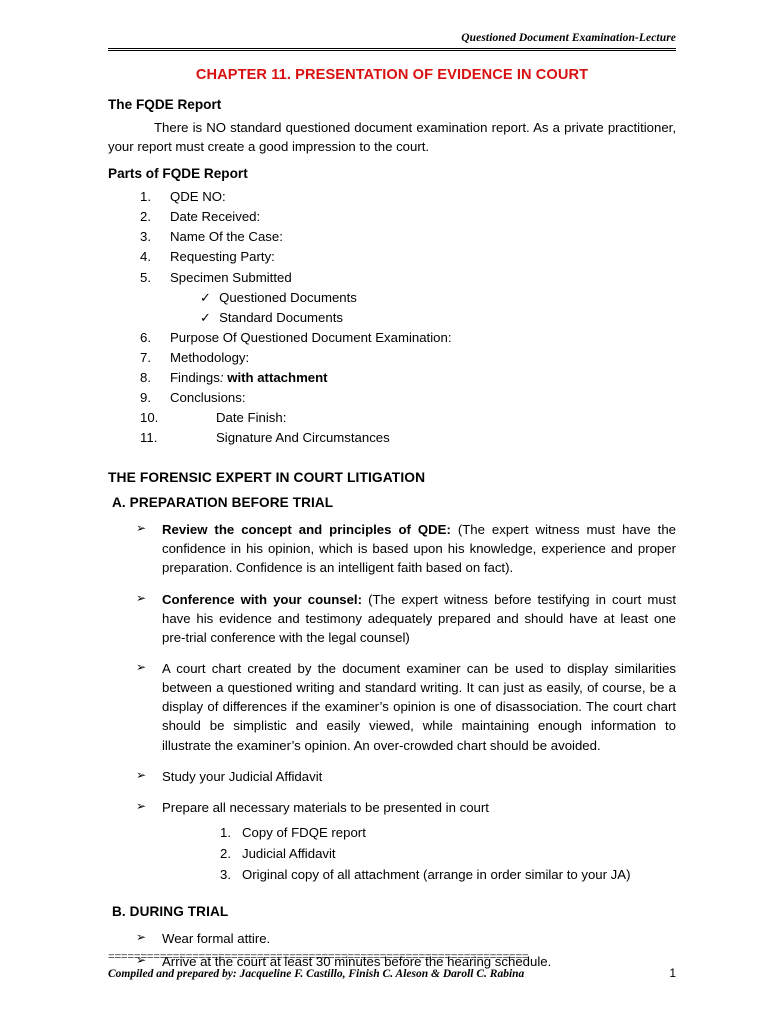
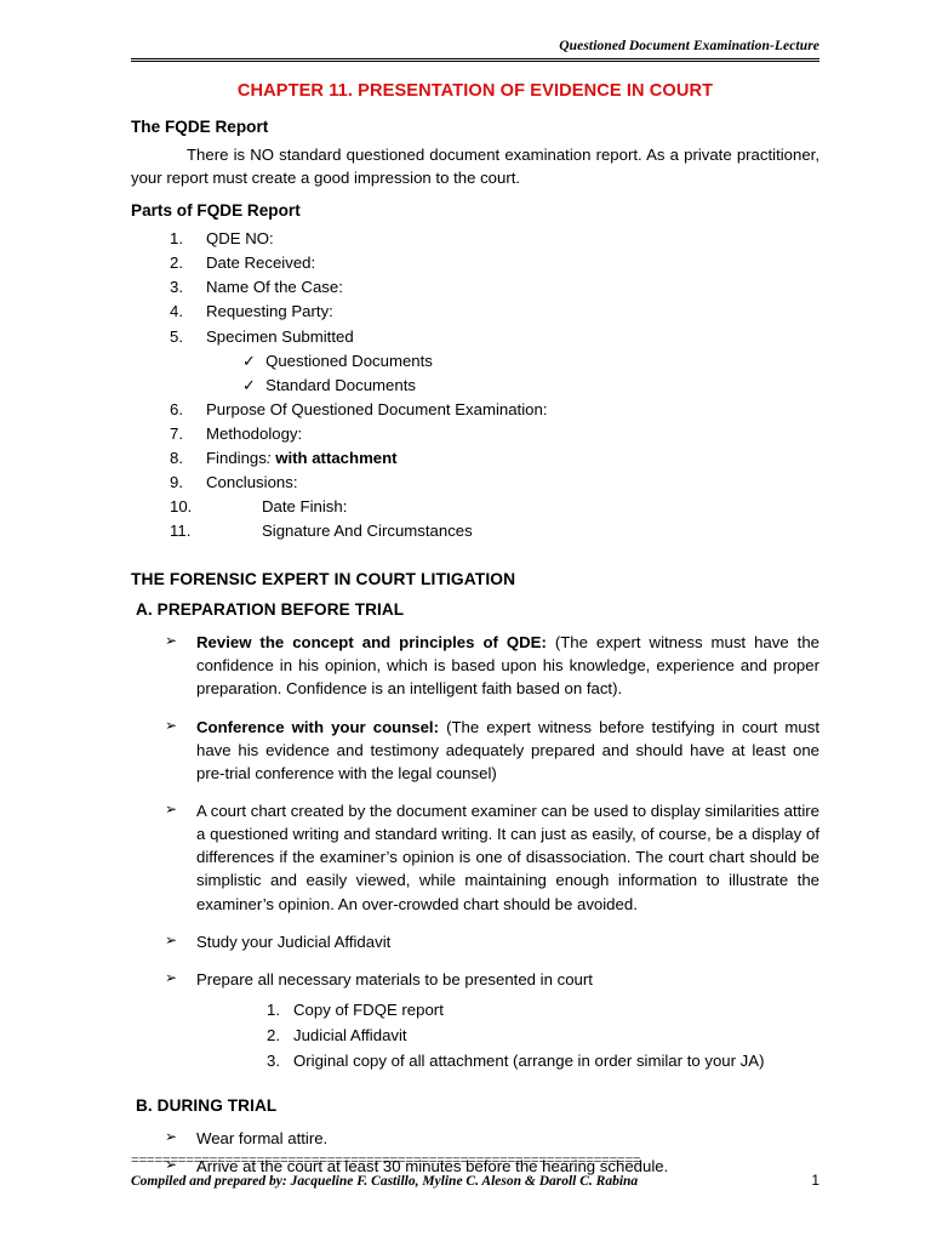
  Questioned Document Examination-Lecture
  CHAPTER 11. PRESENTATION OF EVIDENCE IN COURT
  The FQDE Report
  There is NO standard questioned document examination report. As a private practitioner, your report must create a good impression to the court.
  Parts of FQDE Report
  1.
  QDE NO:
  2.
  Date Received:
  3.
  Name Of the Case:
  4.
  Requesting Party:
  5.
  Specimen Submitted
  Questioned Documents
  Standard Documents
  6.
  Purpose Of Questioned Document Examination:
  7.
  Methodology:
  8.
  Findings: with attachment
  9.
  Conclusions:
  10.
  Date Finish:
  11.
  Signature And Circumstances
  THE FORENSIC EXPERT IN COURT LITIGATION
  A. PREPARATION BEFORE TRIAL
  Review the concept and principles of QDE: (The expert witness must have the confidence in his opinion, which is based upon his knowledge, experience and proper preparation. Confidence is an intelligent faith based on fact).
  Conference with your counsel: (The expert witness before testifying in court must have his evidence and testimony adequately prepared and should have at least one pre-trial conference with the legal counsel)
- A court chart created by the document examiner can be used to display similarities between a questioned writing and standard writing. It can just as easily, of course, be a display of differences if the examiner’s opinion is one of disassociation. The court chart should be simplistic and easily viewed, while maintaining enough information to illustrate the examiner’s opinion. An over-crowded chart should be avoided.
+ A court chart created by the document examiner can be used to display similarities attire a questioned writing and standard writing. It can just as easily, of course, be a display of differences if the examiner’s opinion is one of disassociation. The court chart should be simplistic and easily viewed, while maintaining enough information to illustrate the examiner’s opinion. An over-crowded chart should be avoided.
  Study your Judicial Affidavit
  Prepare all necessary materials to be presented in court
  1.
  Copy of FDQE report
  2.
  Judicial Affidavit
  3.
  Original copy of all attachment (arrange in order similar to your JA)
  B. DURING TRIAL
  Wear formal attire.
  Arrive at the court at least 30 minutes before the hearing schedule.
  =================================================================
- Compiled and prepared by: Jacqueline F. Castillo, Finish C. Aleson & Daroll C. Rabina
+ Compiled and prepared by: Jacqueline F. Castillo, Myline C. Aleson & Daroll C. Rabina
  1
